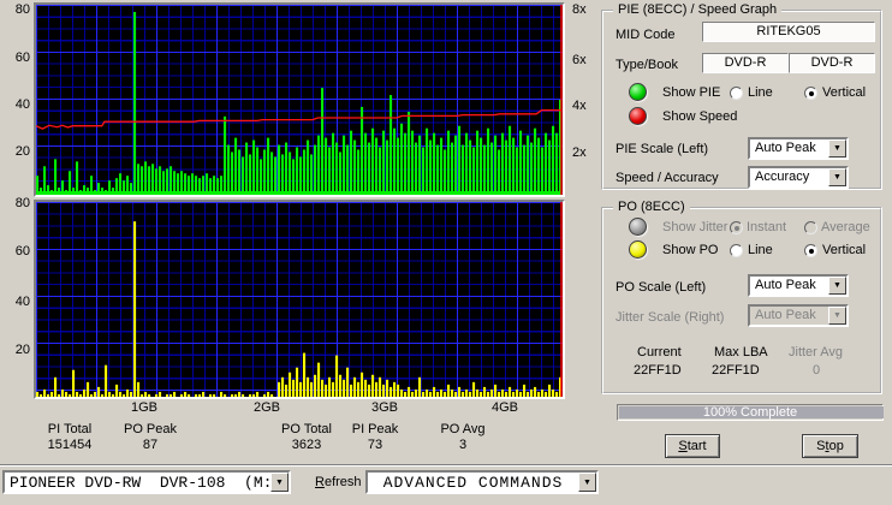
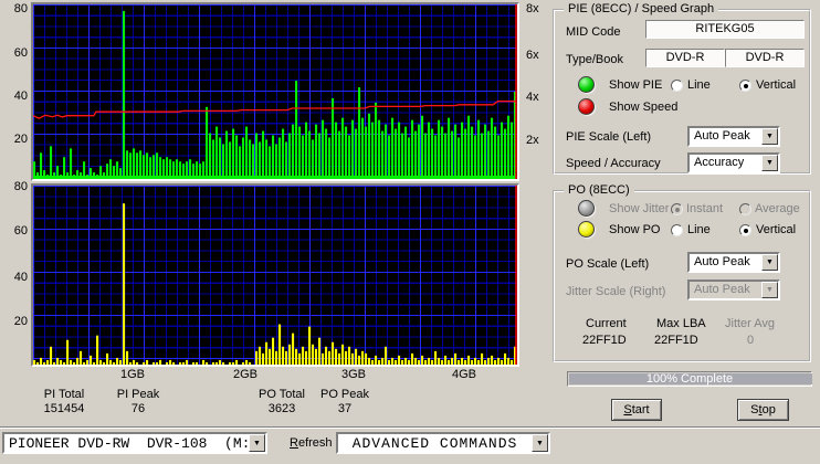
  80
  60
  40
  20
  80
  60
  40
  20
  8x
  6x
  4x
  2x
  1GB
  2GB
  3GB
  4GB
  PI Total
  151454
- PO Peak
+ PI Peak
- 87
+ 76
  PO Total
  3623
- PI Peak
+ PO Peak
- 73
+ 37
- PO Avg
- 3
  PIE (8ECC) / Speed Graph
  MID Code
  RITEKG05
  Type/Book
  DVD-R
  DVD-R
  Show PIE
  Line
  Vertical
  Show Speed
  PIE Scale (Left)
  Auto Peak
  Speed / Accuracy
  Accuracy
  PO (8ECC)
  Show Jitter
  Instant
  Average
  Show PO
  Line
  Vertical
  PO Scale (Left)
  Auto Peak
  Jitter Scale (Right)
  Auto Peak
  Current
  22FF1D
  Max LBA
  22FF1D
  Jitter Avg
  0
  100% Complete
  Start
  Stop
  PIONEER DVD-RW DVR-108 (M:
  Refresh
  ADVANCED COMMANDS
